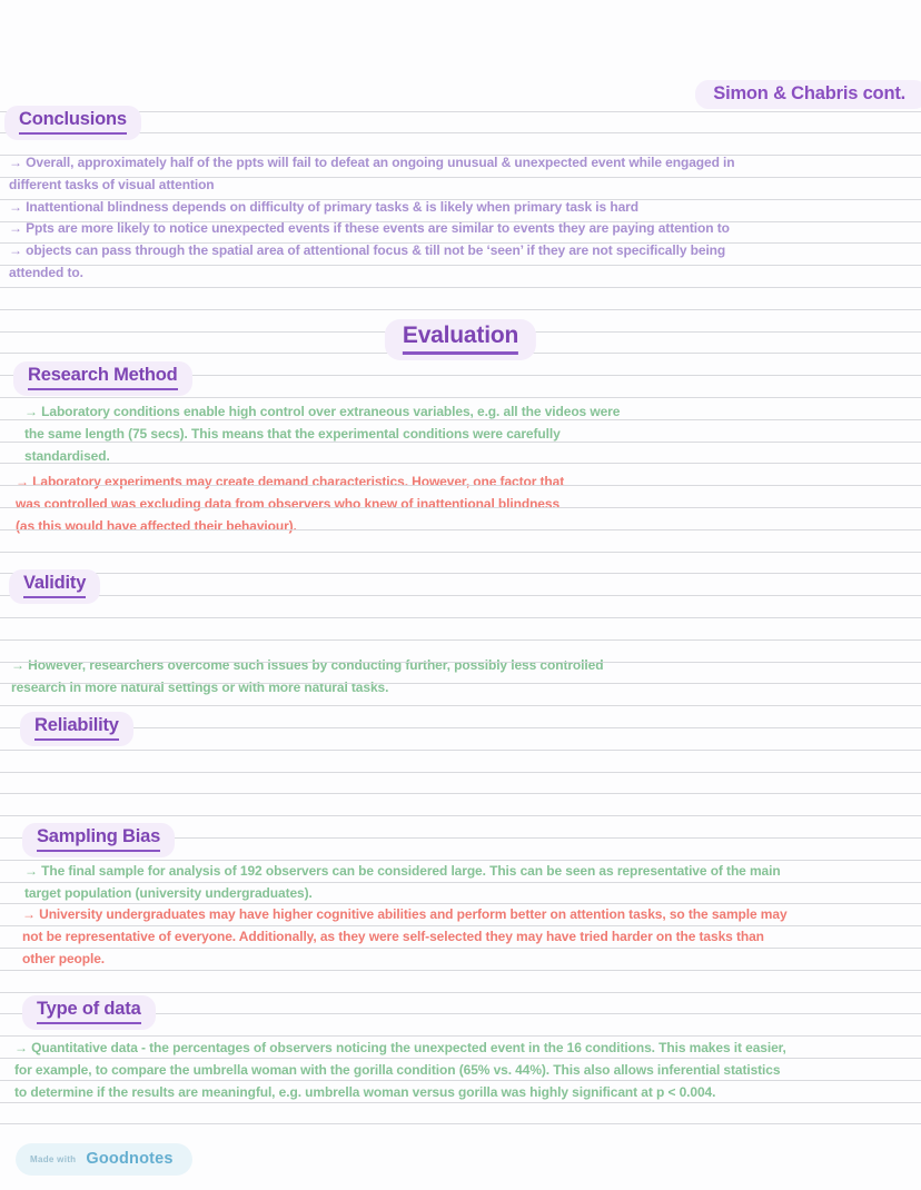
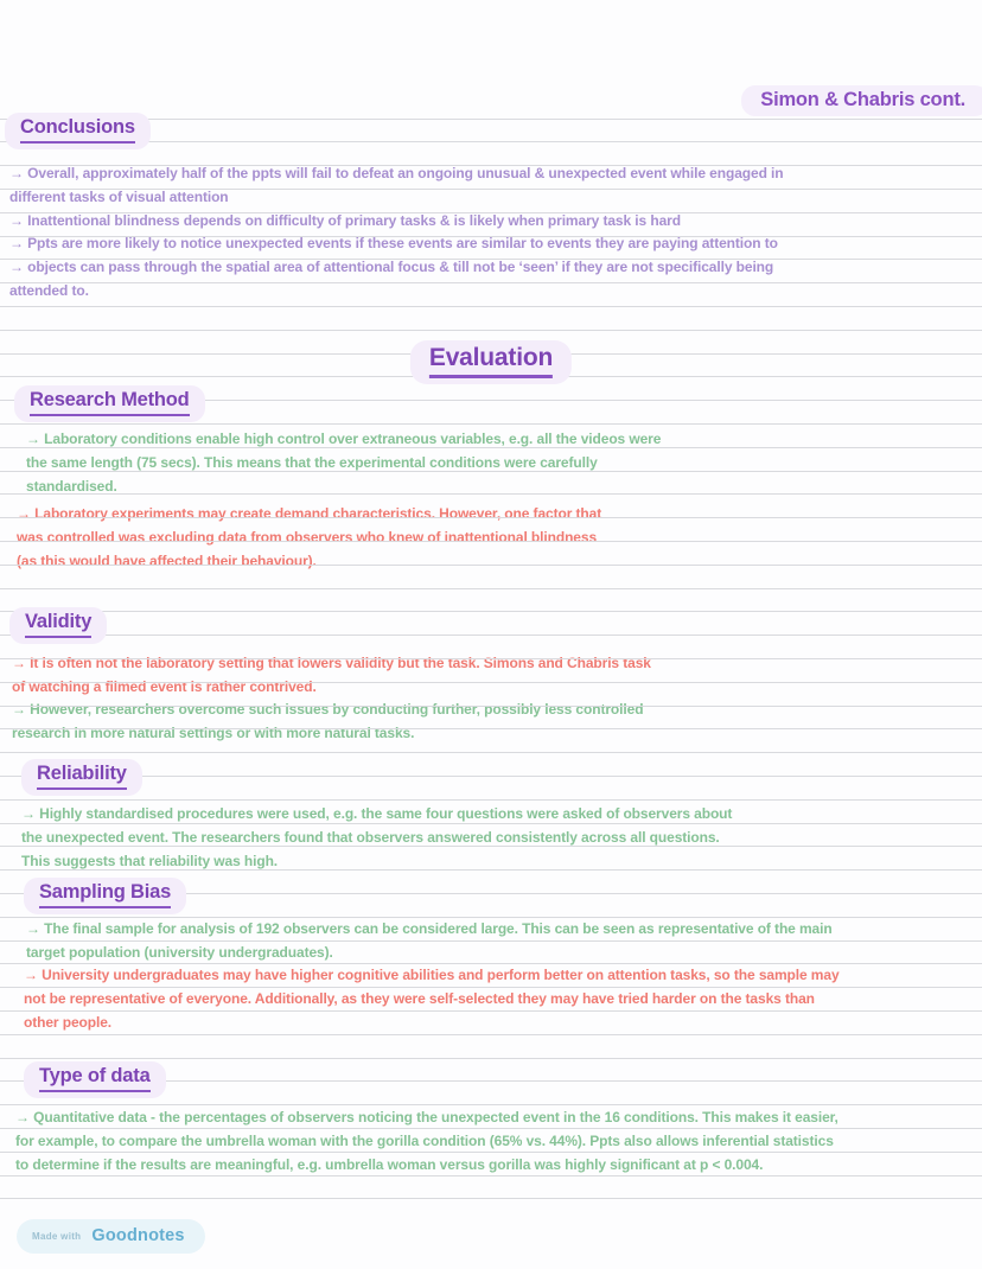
  Simon & Chabris cont.
  Conclusions
  → Overall, approximately half of the ppts will fail to defeat an ongoing unusual & unexpected event while engaged in
  different tasks of visual attention
  → Inattentional blindness depends on difficulty of primary tasks & is likely when primary task is hard
  → Ppts are more likely to notice unexpected events if these events are similar to events they are paying attention to
  → objects can pass through the spatial area of attentional focus & till not be ‘seen’ if they are not specifically being
  attended to.
  Evaluation
  Research Method
  → Laboratory conditions enable high control over extraneous variables, e.g. all the videos were
  the same length (75 secs). This means that the experimental conditions were carefully
  standardised.
  → Laboratory experiments may create demand characteristics. However, one factor that
  was controlled was excluding data from observers who knew of inattentional blindness
  (as this would have affected their behaviour).
  Validity
+ → It is often not the laboratory setting that lowers validity but the task. Simons and Chabris task
+ of watching a filmed event is rather contrived.
  → However, researchers overcome such issues by conducting further, possibly less controlled
  research in more natural settings or with more natural tasks.
  Reliability
+ → Highly standardised procedures were used, e.g. the same four questions were asked of observers about
+ the unexpected event. The researchers found that observers answered consistently across all questions.
+ This suggests that reliability was high.
  Sampling Bias
  → The final sample for analysis of 192 observers can be considered large. This can be seen as representative of the main
  target population (university undergraduates).
  → University undergraduates may have higher cognitive abilities and perform better on attention tasks, so the sample may
  not be representative of everyone. Additionally, as they were self-selected they may have tried harder on the tasks than
  other people.
  Type of data
  → Quantitative data - the percentages of observers noticing the unexpected event in the 16 conditions. This makes it easier,
- for example, to compare the umbrella woman with the gorilla condition (65% vs. 44%). This also allows inferential statistics
+ for example, to compare the umbrella woman with the gorilla condition (65% vs. 44%). Ppts also allows inferential statistics
  to determine if the results are meaningful, e.g. umbrella woman versus gorilla was highly significant at p < 0.004.
  Made with
  Goodnotes
